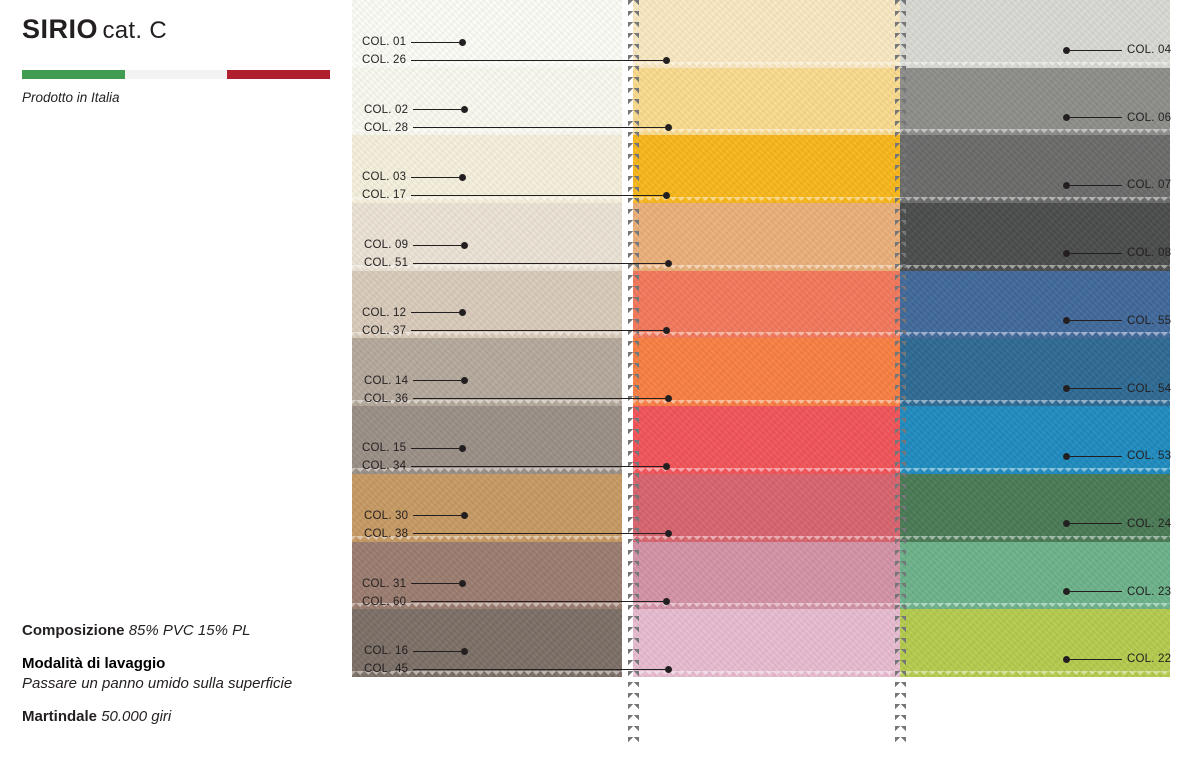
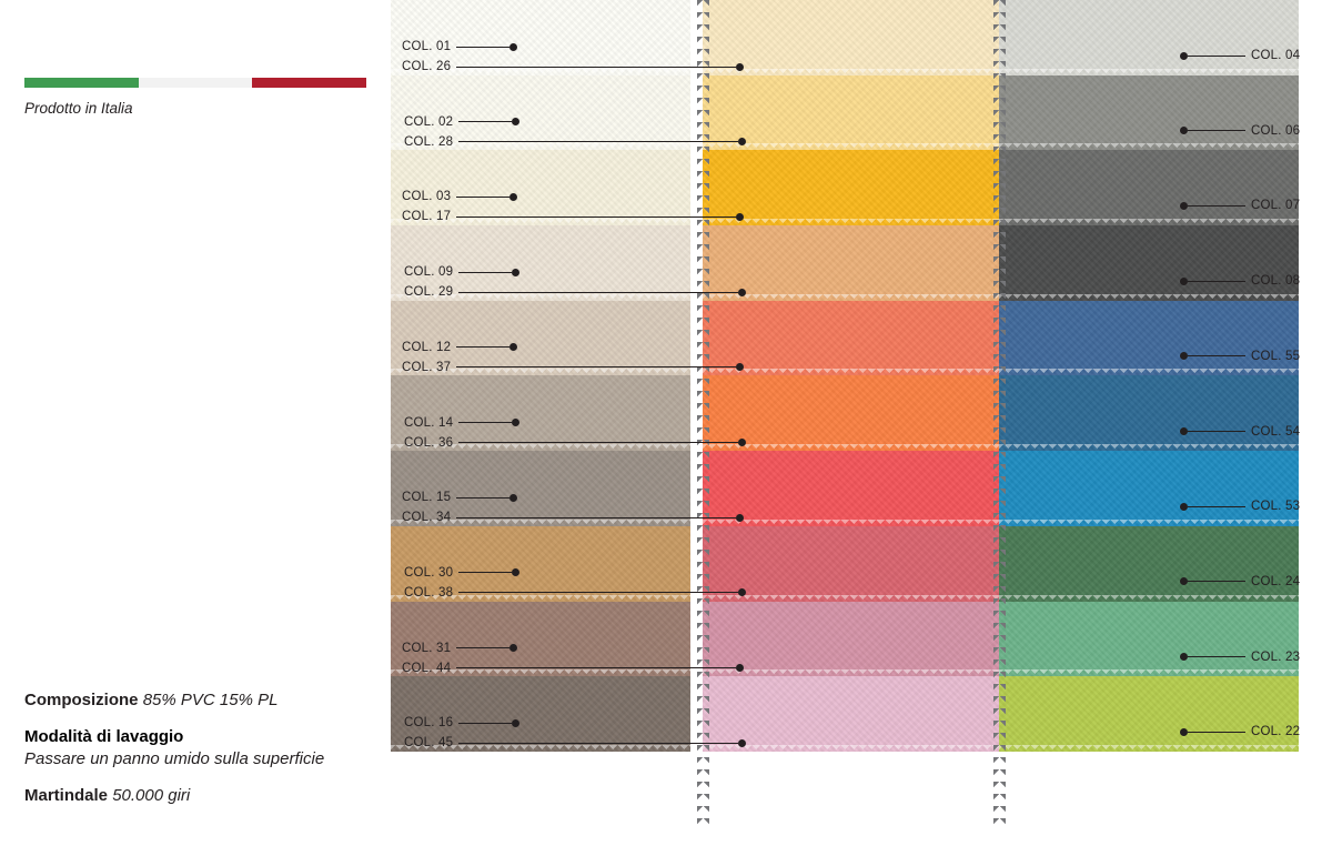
  COL. 01
  COL. 26
  COL. 02
  COL. 28
  COL. 03
  COL. 17
  COL. 09
- COL. 51
+ COL. 29
  COL. 12
  COL. 37
  COL. 14
  COL. 36
  COL. 15
  COL. 34
  COL. 30
  COL. 38
  COL. 31
- COL. 60
+ COL. 44
  COL. 16
  COL. 45
  COL. 04
  COL. 06
  COL. 07
  COL. 08
  COL. 55
  COL. 54
  COL. 53
  COL. 24
  COL. 23
  COL. 22
- SIRIO cat. C
  Prodotto in Italia
  Composizione 85% PVC 15% PL
  Modalità di lavaggio
  Passare un panno umido sulla superficie
  Martindale 50.000 giri
